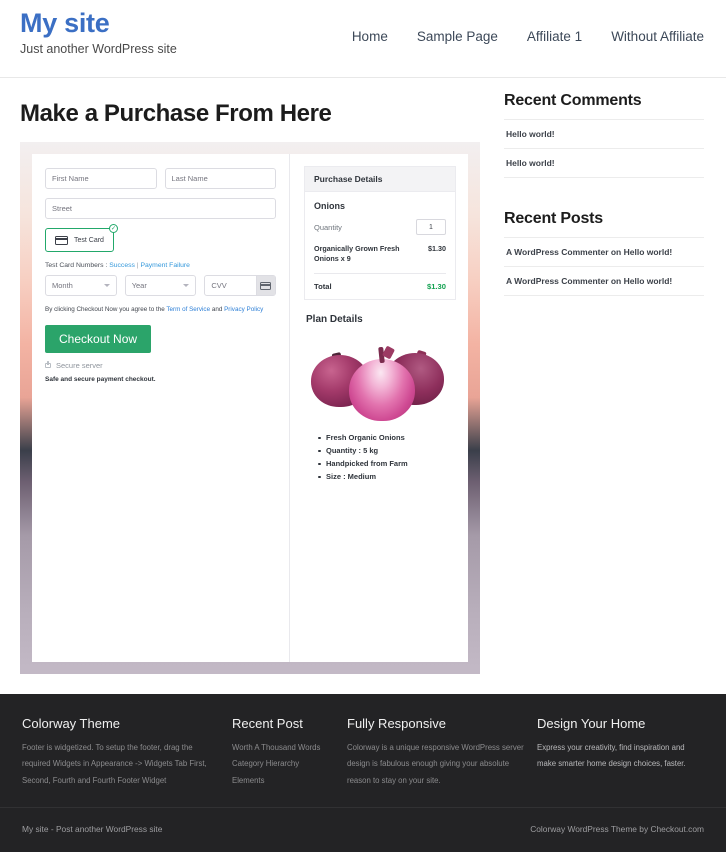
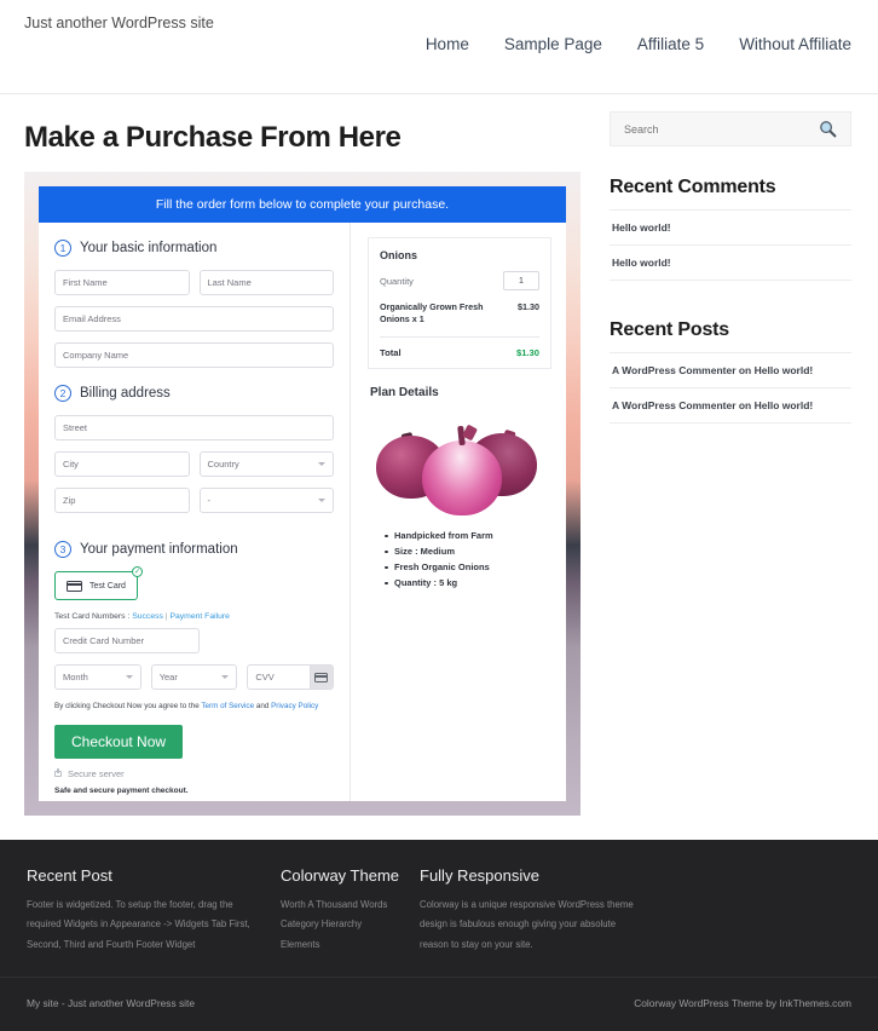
- My site
  Just another WordPress site
  Home
  Sample Page
- Affiliate 1
+ Affiliate 5
  Without Affiliate
  Make a Purchase From Here
+ Fill the order form below to complete your purchase.
+ 1
+ Your basic information
  First Name
  Last Name
+ Email Address
+ Company Name
+ 2
+ Billing address
  Street
+ City
+ Country
+ Zip
+ -
+ 3
+ Your payment information
+ Credit Card Number
  Month
  Year
  CVV
  Checkout Now
  Secure server
- Purchase Details
  Onions
  Quantity
- Organically Grown Fresh Onions x 9
+ Organically Grown Fresh Onions x 1
  $1.30
  Total
  $1.30
  Plan Details
- Fresh Organic Onions
+ Handpicked from Farm
- Quantity : 5 kg
+ Size : Medium
- Handpicked from Farm
+ Fresh Organic Onions
- Size : Medium
+ Quantity : 5 kg
+ Search
  Recent Comments
  Hello world!
  Hello world!
  Recent Posts
  A WordPress Commenter on Hello world!
  A WordPress Commenter on Hello world!
- Colorway Theme
+ Recent Post
- Footer is widgetized. To setup the footer, drag the required Widgets in Appearance -> Widgets Tab First, Second, Fourth and Fourth Footer Widget
+ Footer is widgetized. To setup the footer, drag the required Widgets in Appearance -> Widgets Tab First, Second, Third and Fourth Footer Widget
- Recent Post
+ Colorway Theme
  Worth A Thousand Words
  Category Hierarchy
  Elements
  Fully Responsive
- Colorway is a unique responsive WordPress server design is fabulous enough giving your absolute reason to stay on your site.
+ Colorway is a unique responsive WordPress theme design is fabulous enough giving your absolute reason to stay on your site.
- Design Your Home
- Express your creativity, find inspiration and make smarter home design choices, faster.
- My site - Post another WordPress site
+ My site - Just another WordPress site
- Colorway WordPress Theme by Checkout.com
+ Colorway WordPress Theme by InkThemes.com
